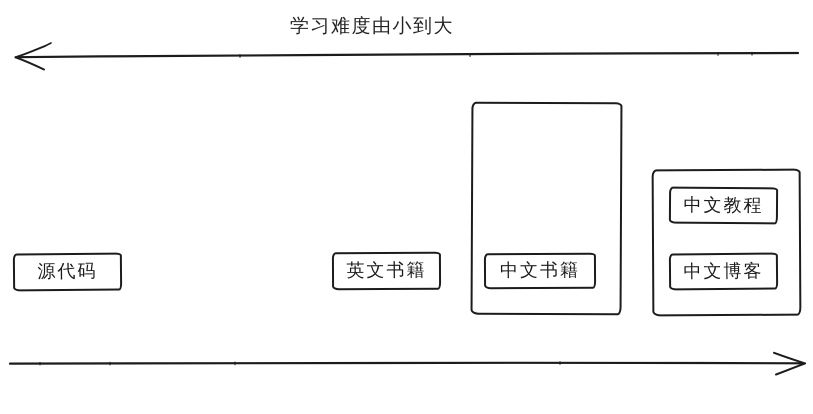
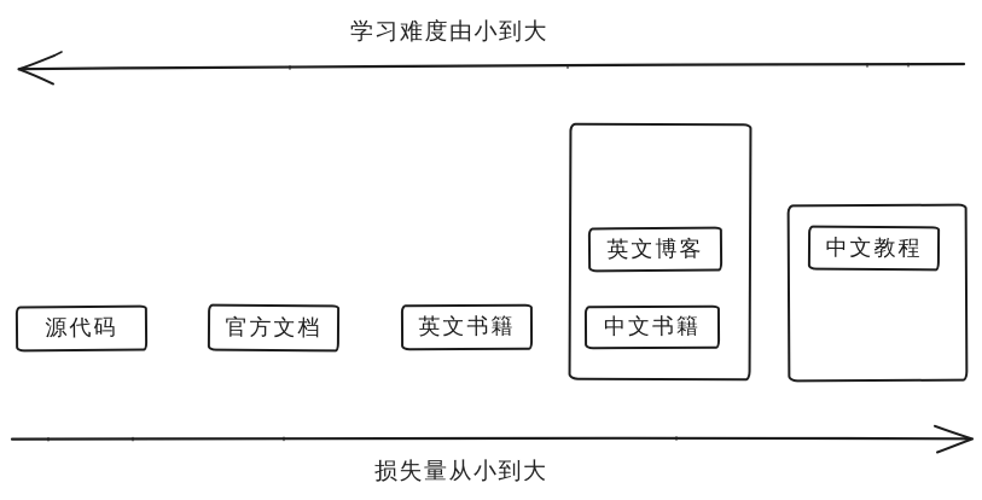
  学习难度由小到大
+ 损失量从小到大
  源代码
+ 官方文档
  英文书籍
+ 英文博客
  中文书籍
  中文教程
- 中文博客
